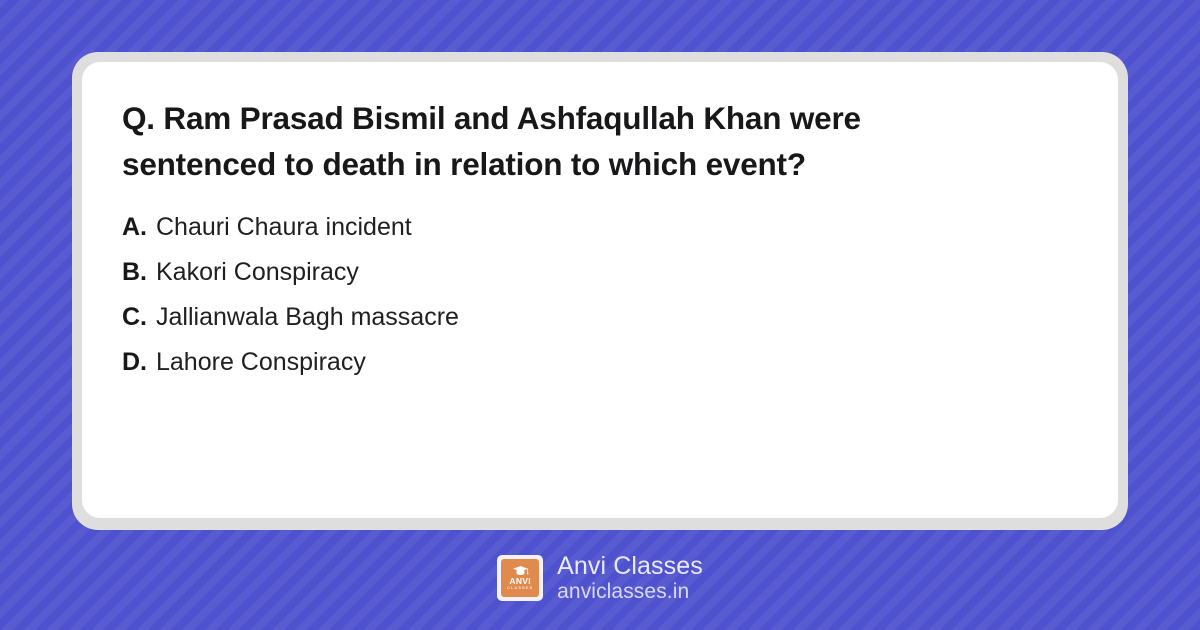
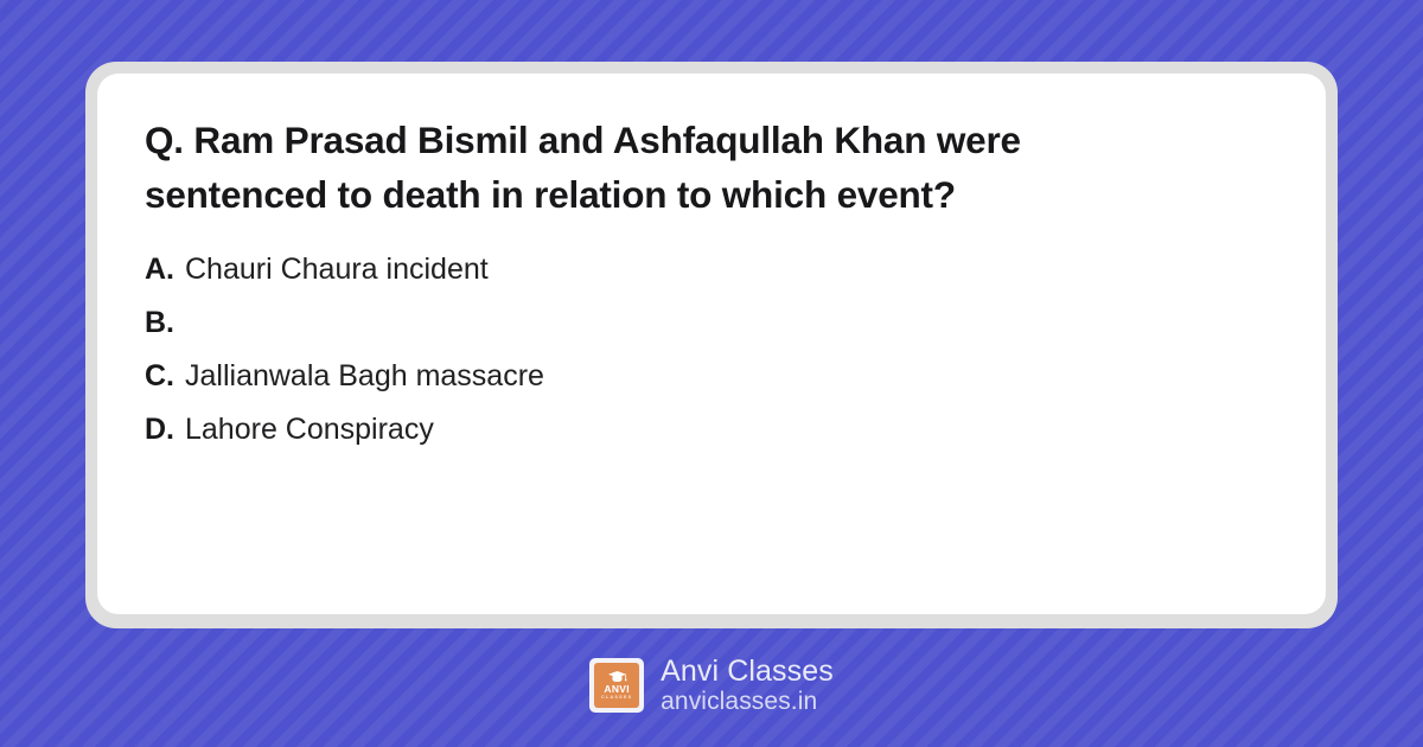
  Q. Ram Prasad Bismil and Ashfaqullah Khan were sentenced to death in relation to which event?
  A.
  Chauri Chaura incident
  B.
- Kakori Conspiracy
  C.
  Jallianwala Bagh massacre
  D.
  Lahore Conspiracy
  ANVI
  Anvi Classes
  anviclasses.in
